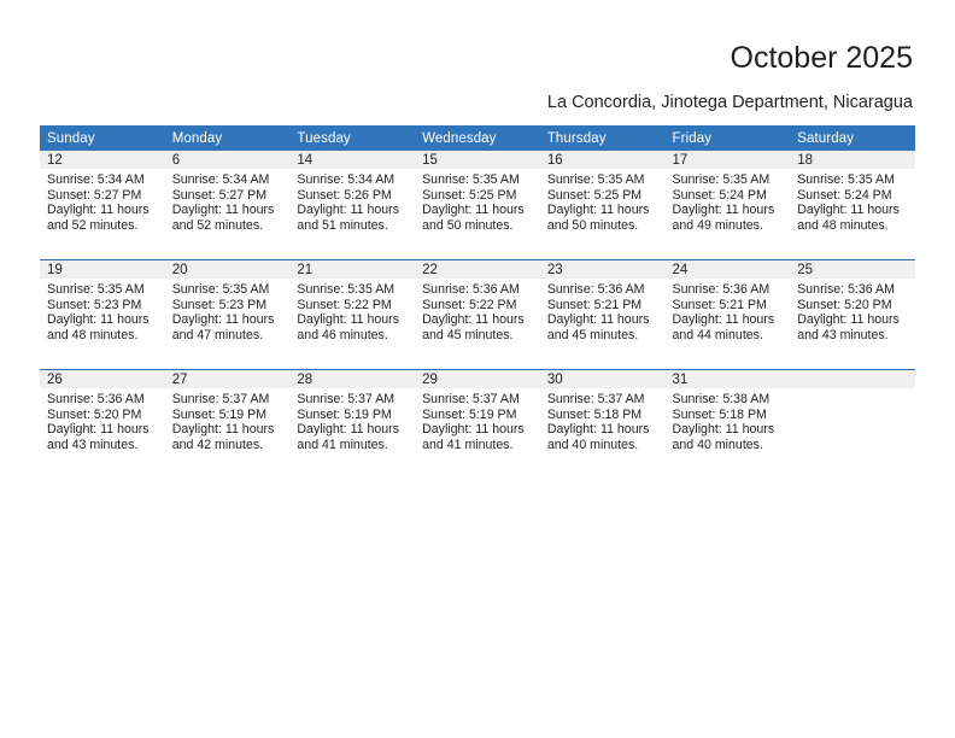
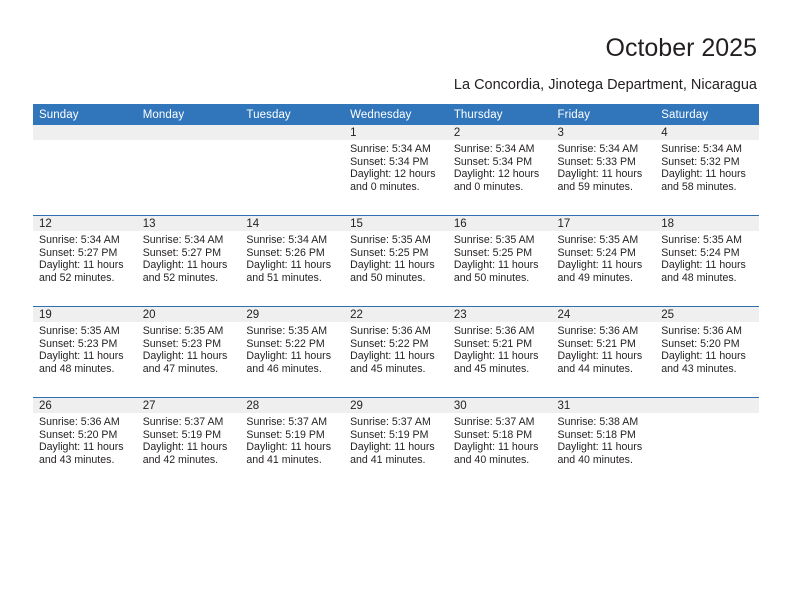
  October 2025
  La Concordia, Jinotega Department, Nicaragua
  Sunday	Monday	Tuesday	Wednesday	Thursday	Friday	Saturday
+ 			1Sunrise: 5:34 AMSunset: 5:34 PMDaylight: 12 hoursand 0 minutes.	2Sunrise: 5:34 AMSunset: 5:34 PMDaylight: 12 hoursand 0 minutes.	3Sunrise: 5:34 AMSunset: 5:33 PMDaylight: 11 hoursand 59 minutes.	4Sunrise: 5:34 AMSunset: 5:32 PMDaylight: 11 hoursand 58 minutes.
- 12Sunrise: 5:34 AMSunset: 5:27 PMDaylight: 11 hoursand 52 minutes.	6Sunrise: 5:34 AMSunset: 5:27 PMDaylight: 11 hoursand 52 minutes.	14Sunrise: 5:34 AMSunset: 5:26 PMDaylight: 11 hoursand 51 minutes.	15Sunrise: 5:35 AMSunset: 5:25 PMDaylight: 11 hoursand 50 minutes.	16Sunrise: 5:35 AMSunset: 5:25 PMDaylight: 11 hoursand 50 minutes.	17Sunrise: 5:35 AMSunset: 5:24 PMDaylight: 11 hoursand 49 minutes.	18Sunrise: 5:35 AMSunset: 5:24 PMDaylight: 11 hoursand 48 minutes.
+ 12Sunrise: 5:34 AMSunset: 5:27 PMDaylight: 11 hoursand 52 minutes.	13Sunrise: 5:34 AMSunset: 5:27 PMDaylight: 11 hoursand 52 minutes.	14Sunrise: 5:34 AMSunset: 5:26 PMDaylight: 11 hoursand 51 minutes.	15Sunrise: 5:35 AMSunset: 5:25 PMDaylight: 11 hoursand 50 minutes.	16Sunrise: 5:35 AMSunset: 5:25 PMDaylight: 11 hoursand 50 minutes.	17Sunrise: 5:35 AMSunset: 5:24 PMDaylight: 11 hoursand 49 minutes.	18Sunrise: 5:35 AMSunset: 5:24 PMDaylight: 11 hoursand 48 minutes.
- 19Sunrise: 5:35 AMSunset: 5:23 PMDaylight: 11 hoursand 48 minutes.	20Sunrise: 5:35 AMSunset: 5:23 PMDaylight: 11 hoursand 47 minutes.	21Sunrise: 5:35 AMSunset: 5:22 PMDaylight: 11 hoursand 46 minutes.	22Sunrise: 5:36 AMSunset: 5:22 PMDaylight: 11 hoursand 45 minutes.	23Sunrise: 5:36 AMSunset: 5:21 PMDaylight: 11 hoursand 45 minutes.	24Sunrise: 5:36 AMSunset: 5:21 PMDaylight: 11 hoursand 44 minutes.	25Sunrise: 5:36 AMSunset: 5:20 PMDaylight: 11 hoursand 43 minutes.
+ 19Sunrise: 5:35 AMSunset: 5:23 PMDaylight: 11 hoursand 48 minutes.	20Sunrise: 5:35 AMSunset: 5:23 PMDaylight: 11 hoursand 47 minutes.	29Sunrise: 5:35 AMSunset: 5:22 PMDaylight: 11 hoursand 46 minutes.	22Sunrise: 5:36 AMSunset: 5:22 PMDaylight: 11 hoursand 45 minutes.	23Sunrise: 5:36 AMSunset: 5:21 PMDaylight: 11 hoursand 45 minutes.	24Sunrise: 5:36 AMSunset: 5:21 PMDaylight: 11 hoursand 44 minutes.	25Sunrise: 5:36 AMSunset: 5:20 PMDaylight: 11 hoursand 43 minutes.
  26Sunrise: 5:36 AMSunset: 5:20 PMDaylight: 11 hoursand 43 minutes.	27Sunrise: 5:37 AMSunset: 5:19 PMDaylight: 11 hoursand 42 minutes.	28Sunrise: 5:37 AMSunset: 5:19 PMDaylight: 11 hoursand 41 minutes.	29Sunrise: 5:37 AMSunset: 5:19 PMDaylight: 11 hoursand 41 minutes.	30Sunrise: 5:37 AMSunset: 5:18 PMDaylight: 11 hoursand 40 minutes.	31Sunrise: 5:38 AMSunset: 5:18 PMDaylight: 11 hoursand 40 minutes.
